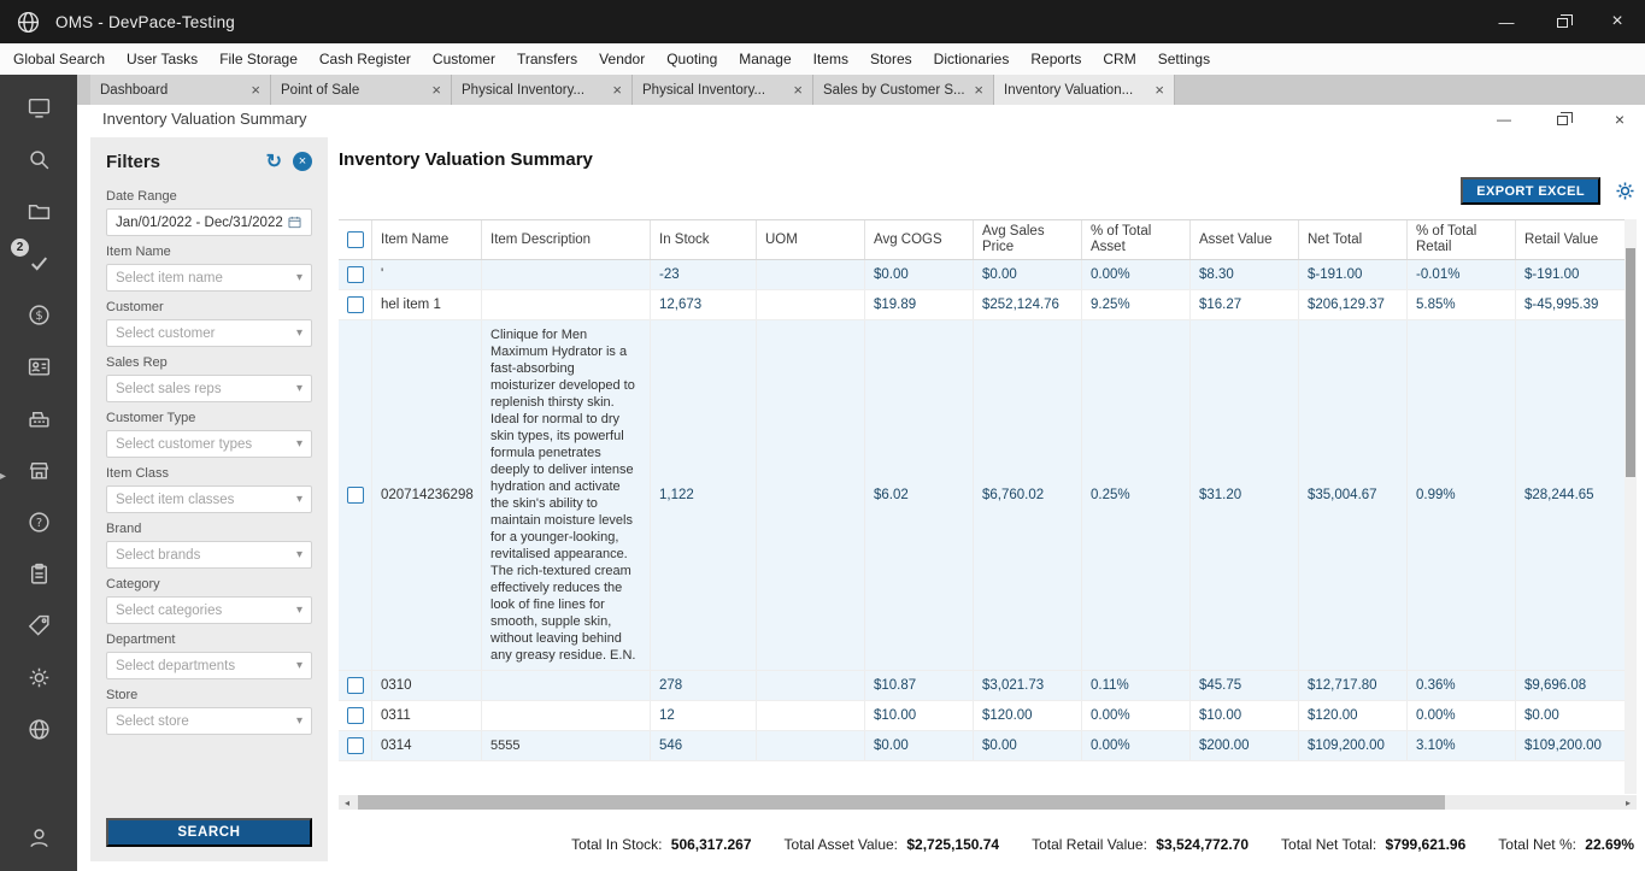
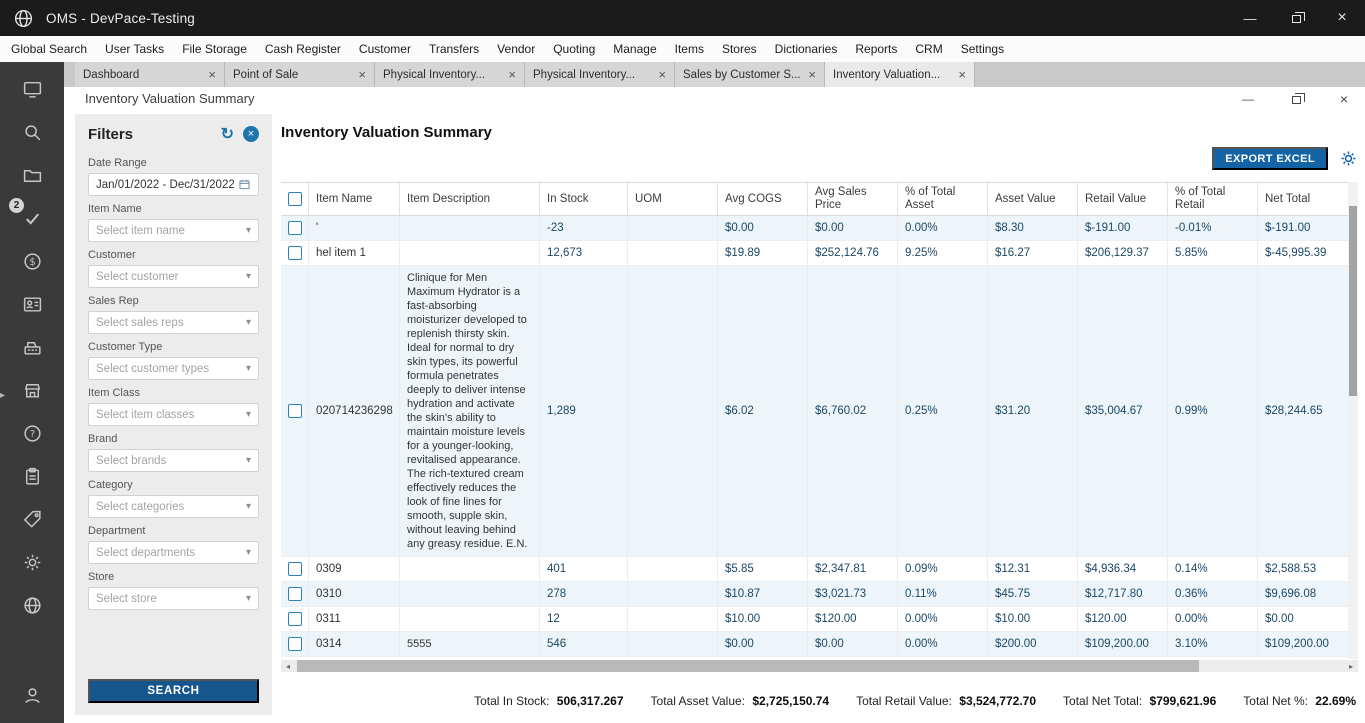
  OMS - DevPace-Testing
  —
  ×
  Global Search
  User Tasks
  File Storage
  Cash Register
  Customer
  Transfers
  Vendor
  Quoting
  Manage
  Items
  Stores
  Dictionaries
  Reports
  CRM
  Settings
  ▸
  2
  $
  ?
  Dashboard
  ×
  Point of Sale
  ×
  Physical Inventory...
  ×
  Physical Inventory...
  ×
  Sales by Customer S...
  ×
  Inventory Valuation...
  ×
  Inventory Valuation Summary
  —
  ×
  Filters
  ↻
  ×
  Date Range
  Jan/01/2022 - Dec/31/2022
  Item Name
  Select item name
  ▾
  Customer
  Select customer
  ▾
  Sales Rep
  Select sales reps
  ▾
  Customer Type
  Select customer types
  ▾
  Item Class
  Select item classes
  ▾
  Brand
  Select brands
  ▾
  Category
  Select categories
  ▾
  Department
  Select departments
  ▾
  Store
  Select store
  ▾
  SEARCH
  Inventory Valuation Summary
  EXPORT EXCEL
  Item Name
  Item Description
  In Stock
  UOM
  Avg COGS
  Avg Sales Price
  % of Total Asset
  Asset Value
- Net Total
+ Retail Value
  % of Total Retail
- Retail Value
+ Net Total
  '
  -23
  $0.00
  $0.00
  0.00%
  $8.30
  $-191.00
  -0.01%
  $-191.00
  hel item 1
  12,673
  $19.89
  $252,124.76
  9.25%
  $16.27
  $206,129.37
  5.85%
  $-45,995.39
  020714236298
  Clinique for Men Maximum Hydrator is a fast-absorbing moisturizer developed to replenish thirsty skin. Ideal for normal to dry skin types, its powerful formula penetrates deeply to deliver intense hydration and activate the skin's ability to maintain moisture levels for a younger-looking, revitalised appearance. The rich-textured cream effectively reduces the look of fine lines for smooth, supple skin, without leaving behind any greasy residue. E.N.
- 1,122
+ 1,289
  $6.02
  $6,760.02
  0.25%
  $31.20
  $35,004.67
  0.99%
  $28,244.65
+ 0309
+ 401
+ $5.85
+ $2,347.81
+ 0.09%
+ $12.31
+ $4,936.34
+ 0.14%
+ $2,588.53
  0310
  278
  $10.87
  $3,021.73
  0.11%
  $45.75
  $12,717.80
  0.36%
  $9,696.08
  0311
  12
  $10.00
  $120.00
  0.00%
  $10.00
  $120.00
  0.00%
  $0.00
  0314
  5555
  546
  $0.00
  $0.00
  0.00%
  $200.00
  $109,200.00
  3.10%
  $109,200.00
  ◂
  ▸
  Total In Stock: 506,317.267
  Total Asset Value: $2,725,150.74
  Total Retail Value: $3,524,772.70
  Total Net Total: $799,621.96
  Total Net %: 22.69%
